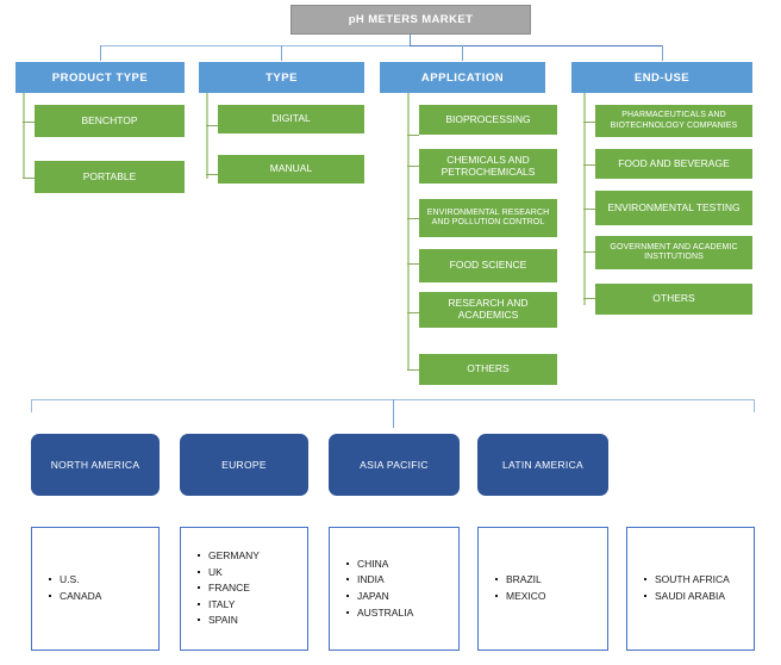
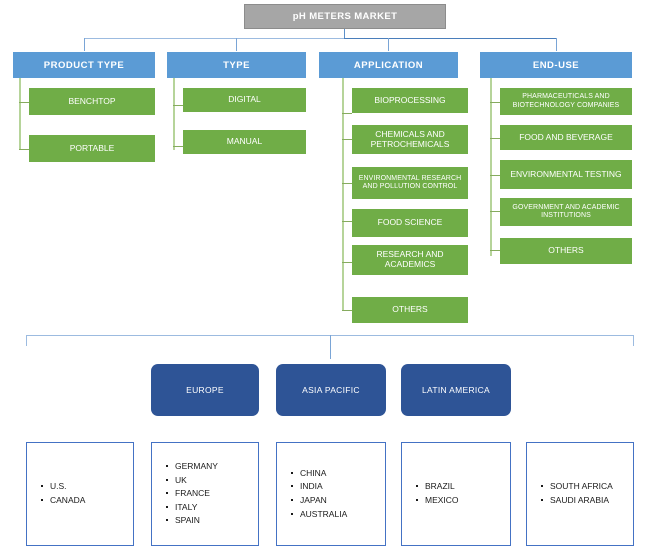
  pH METERS MARKET
  PRODUCT TYPE
  BENCHTOP
  PORTABLE
  TYPE
  DIGITAL
  MANUAL
  APPLICATION
  BIOPROCESSING
  CHEMICALS AND PETROCHEMICALS
  FOOD SCIENCE
  RESEARCH AND ACADEMICS
  OTHERS
  END-USE
  FOOD AND BEVERAGE
  ENVIRONMENTAL TESTING
  OTHERS
- NORTH AMERICA
  EUROPE
  ASIA PACIFIC
  LATIN AMERICA
  U.S.
  CANADA
  GERMANY
  UK
  FRANCE
  ITALY
  SPAIN
  CHINA
  INDIA
  JAPAN
  AUSTRALIA
  BRAZIL
  MEXICO
  SOUTH AFRICA
  SAUDI ARABIA
